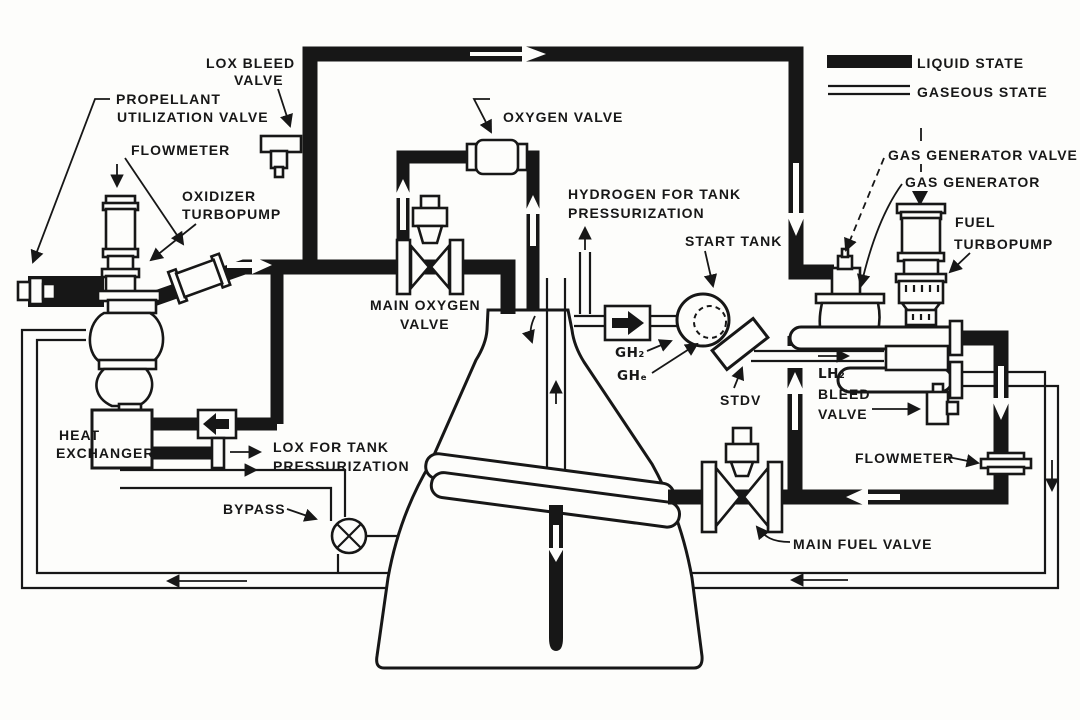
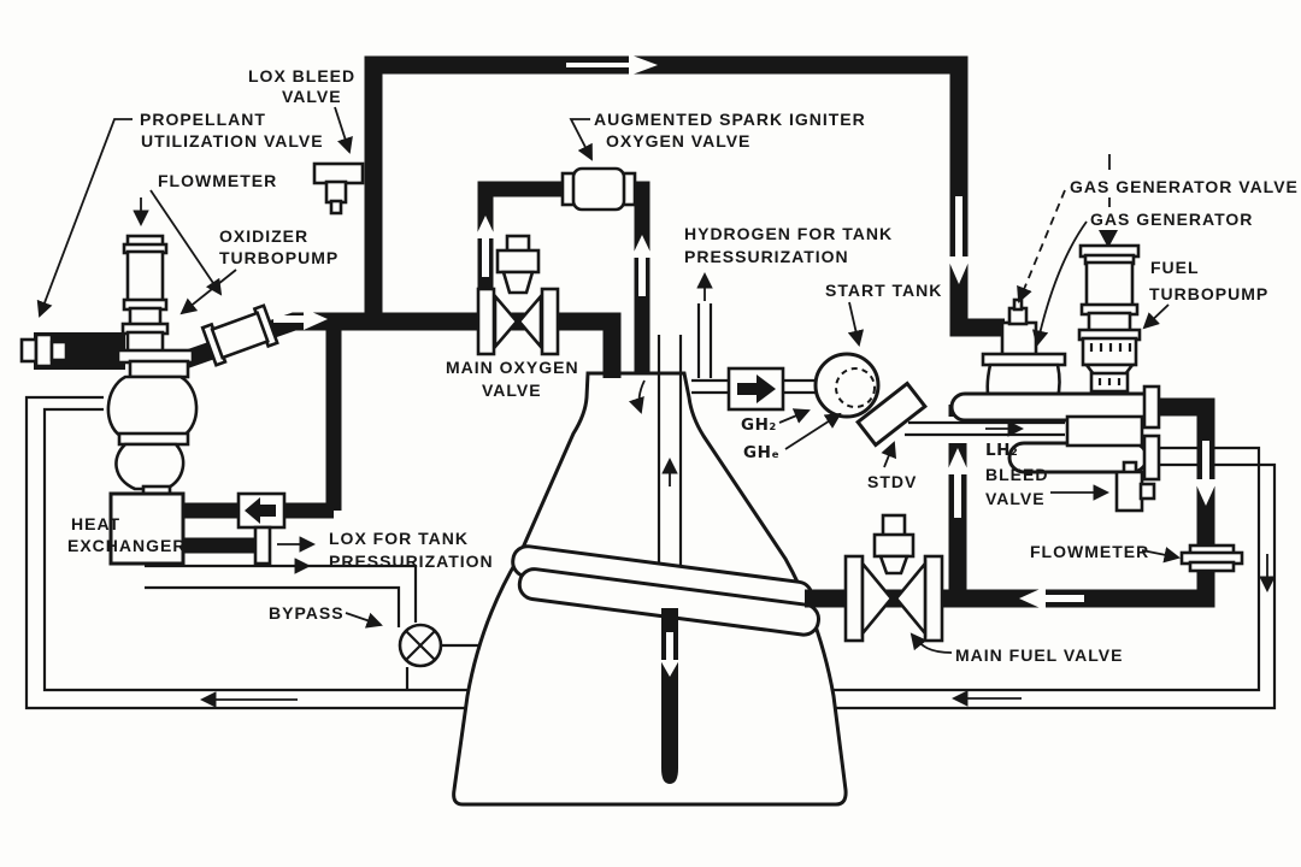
- LIQUID STATE
- GASEOUS STATE
  LOX BLEED
  VALVE
  PROPELLANT
  UTILIZATION VALVE
  FLOWMETER
  OXIDIZER
  TURBOPUMP
+ AUGMENTED SPARK IGNITER
  OXYGEN VALVE
  HYDROGEN FOR TANK
  PRESSURIZATION
  START TANK
  GAS GENERATOR VALVE
  GAS GENERATOR
  FUEL
  TURBOPUMP
  MAIN OXYGEN
  VALVE
  GH₂
  GHₑ
  STDV
  LH₂
  BLEED
  VALVE
  HEAT
  EXCHANGER
  LOX FOR TANK
  PRESSURIZATION
  BYPASS
  FLOWMETER
  MAIN FUEL VALVE
